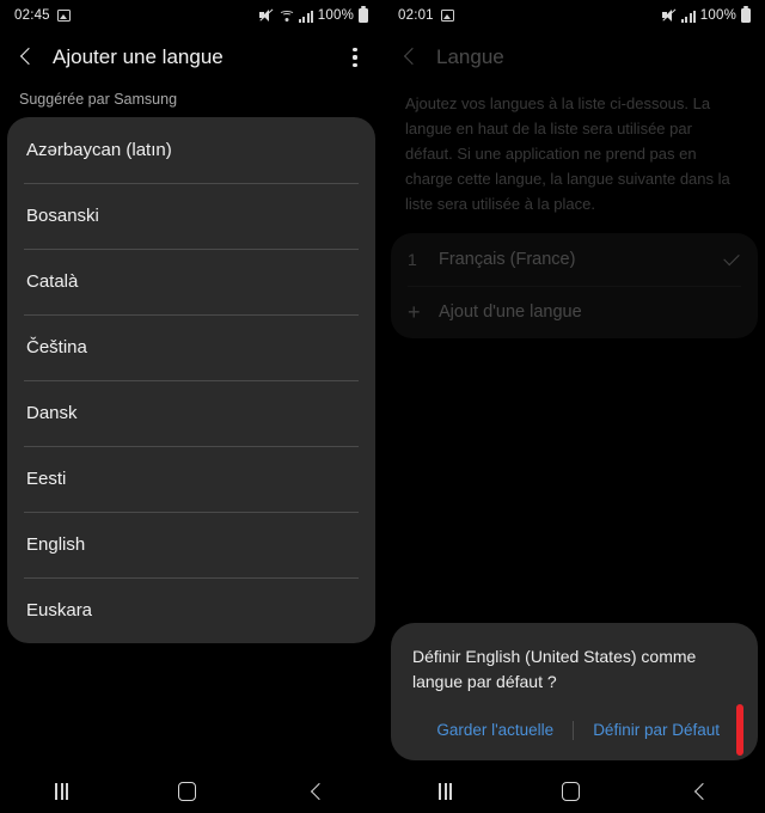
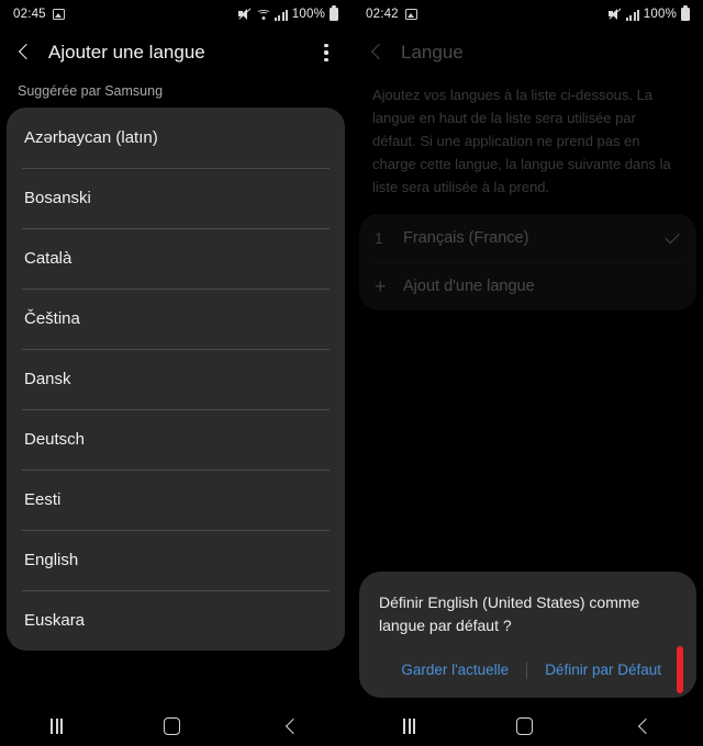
  02:45
  100%
  Ajouter une langue
  Suggérée par Samsung
  Azərbaycan (latın)
  Bosanski
  Català
  Čeština
  Dansk
+ Deutsch
  Eesti
  English
  Euskara
- 02:01
+ 02:42
  100%
  Langue
- Ajoutez vos langues à la liste ci-dessous. La langue en haut de la liste sera utilisée par défaut. Si une application ne prend pas en charge cette langue, la langue suivante dans la liste sera utilisée à la place.
+ Ajoutez vos langues à la liste ci-dessous. La langue en haut de la liste sera utilisée par défaut. Si une application ne prend pas en charge cette langue, la langue suivante dans la liste sera utilisée à la prend.
  1
  Français (France)
  +
  Ajout d'une langue
  Définir English (United States) comme langue par défaut ?
  Garder l'actuelle
  Définir par Défaut
